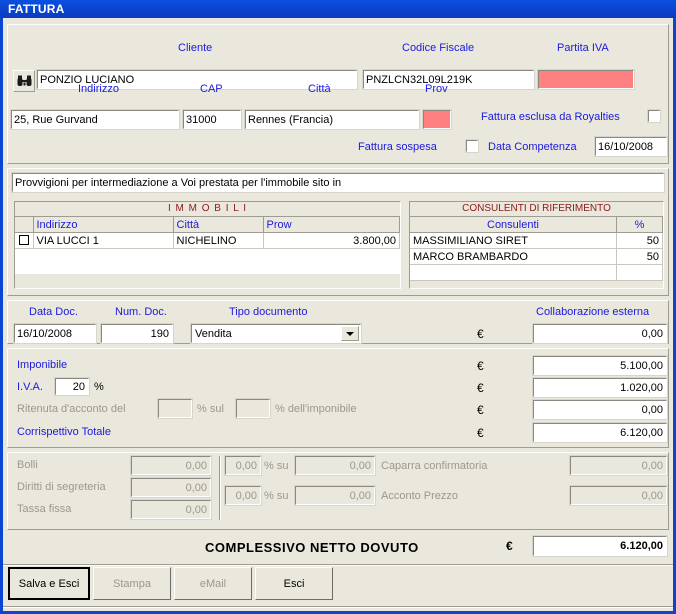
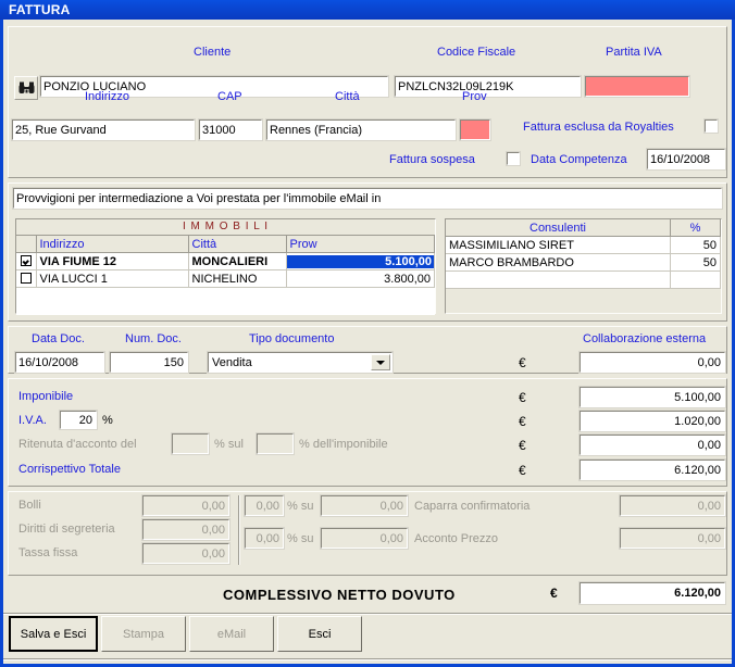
  FATTURA
  Cliente
  PONZIO LUCIANO
  Codice Fiscale
  PNZLCN32L09L219K
  Partita IVA
  Indirizzo
  25, Rue Gurvand
  CAP
  31000
  Città
  Rennes (Francia)
  Prov
  Fattura esclusa da Royalties
  Fattura sospesa
  Data Competenza
  16/10/2008
- Provvigioni per intermediazione a Voi prestata per l'immobile sito in
+ Provvigioni per intermediazione a Voi prestata per l'immobile eMail in
  I M M O B I L I
  	Indirizzo	Città	Prow
+ 	VIA FIUME 12	MONCALIERI	5.100,00
  	VIA LUCCI 1	NICHELINO	3.800,00
- CONSULENTI DI RIFERIMENTO
  Consulenti	%
  MASSIMILIANO SIRET	50
  MARCO BRAMBARDO	50
  Data Doc.
  16/10/2008
  Num. Doc.
- 190
+ 150
  Tipo documento
  Vendita
  Collaborazione esterna
  €
  0,00
  Imponibile
  €
  5.100,00
  I.V.A.
  20
  %
  €
  1.020,00
  Ritenuta d'acconto del
  % sul
  % dell'imponibile
  €
  0,00
  Corrispettivo Totale
  €
  6.120,00
  Bolli
  0,00
  Diritti di segreteria
  0,00
  Tassa fissa
  0,00
  0,00
  % su
  0,00
  Caparra confirmatoria
  0,00
  0,00
  % su
  0,00
  Acconto Prezzo
  0,00
  COMPLESSIVO NETTO DOVUTO
  €
  6.120,00
  Salva e Esci
  Stampa
  eMail
  Esci
